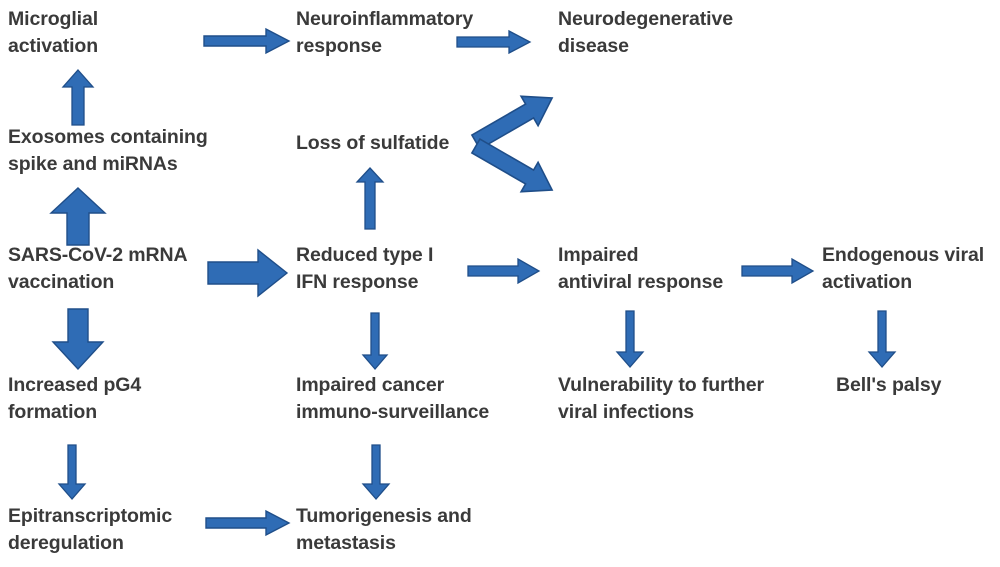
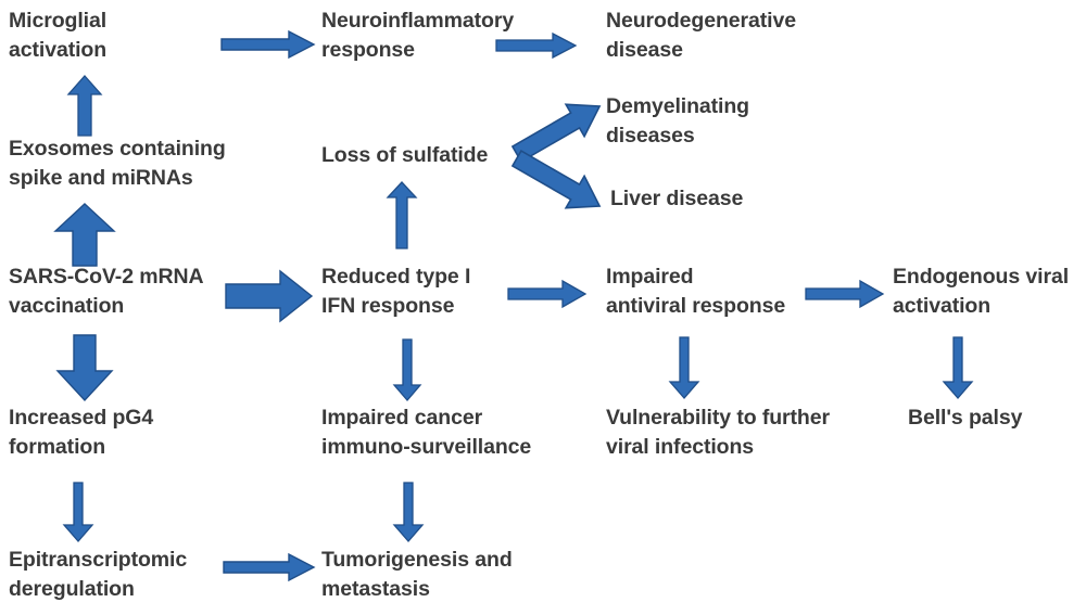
  Microglial
  activation
  Neuroinflammatory
  response
  Neurodegenerative
  disease
  Exosomes containing
  spike and miRNAs
  Loss of sulfatide
+ Demyelinating
+ diseases
+ Liver disease
  SARS-CoV-2 mRNA
  vaccination
  Reduced type I
  IFN response
  Impaired
  antiviral response
  Endogenous viral
  activation
  Increased pG4
  formation
  Impaired cancer
  immuno-surveillance
  Vulnerability to further
  viral infections
  Bell's palsy
  Epitranscriptomic
  deregulation
  Tumorigenesis and
  metastasis
